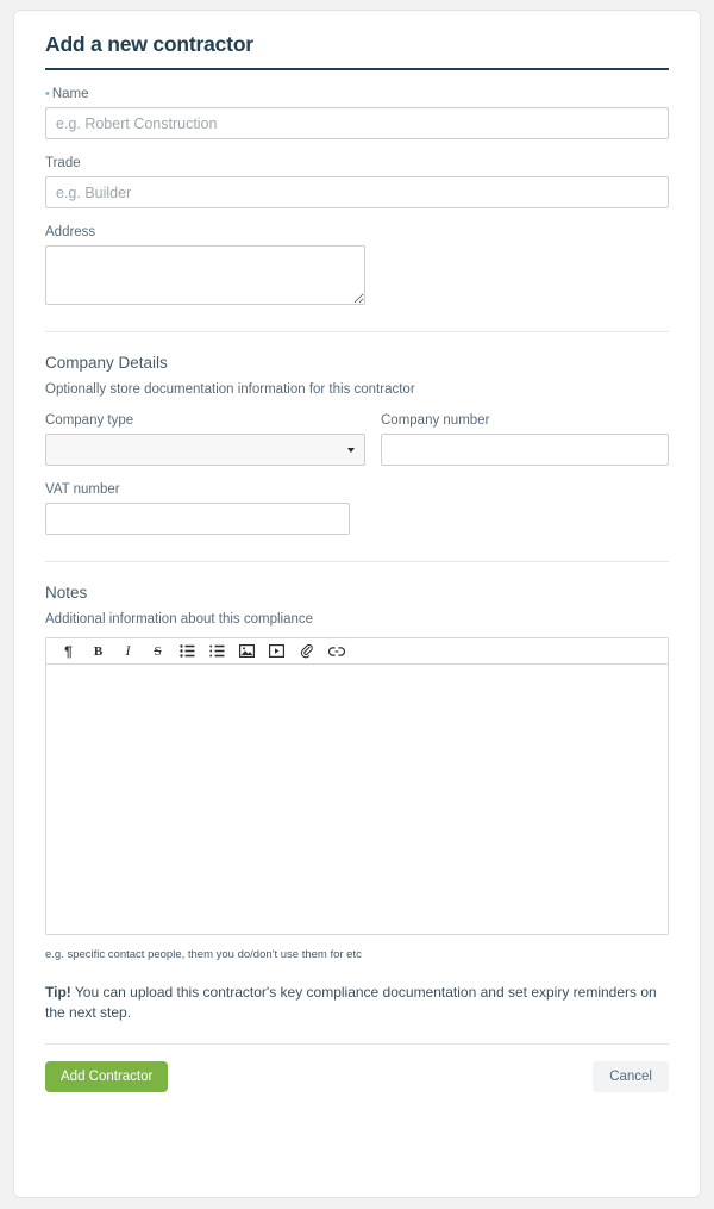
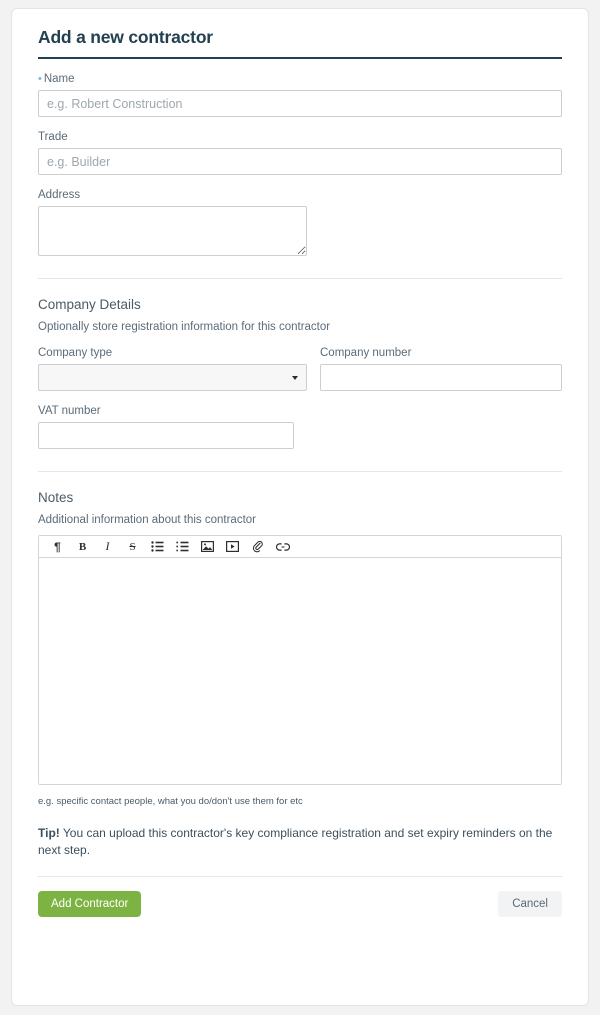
  Add a new contractor
  • Name
  e.g. Robert Construction
  Trade
  e.g. Builder
  Address
  Company Details
- Optionally store documentation information for this contractor
+ Optionally store registration information for this contractor
  Company type
  Company number
  VAT number
  Notes
- Additional information about this compliance
+ Additional information about this contractor
  ¶
  B
  I
  S
- e.g. specific contact people, them you do/don't use them for etc
+ e.g. specific contact people, what you do/don't use them for etc
- Tip! You can upload this contractor's key compliance documentation and set expiry reminders on the next step.
+ Tip! You can upload this contractor's key compliance registration and set expiry reminders on the next step.
  Add Contractor
  Cancel
